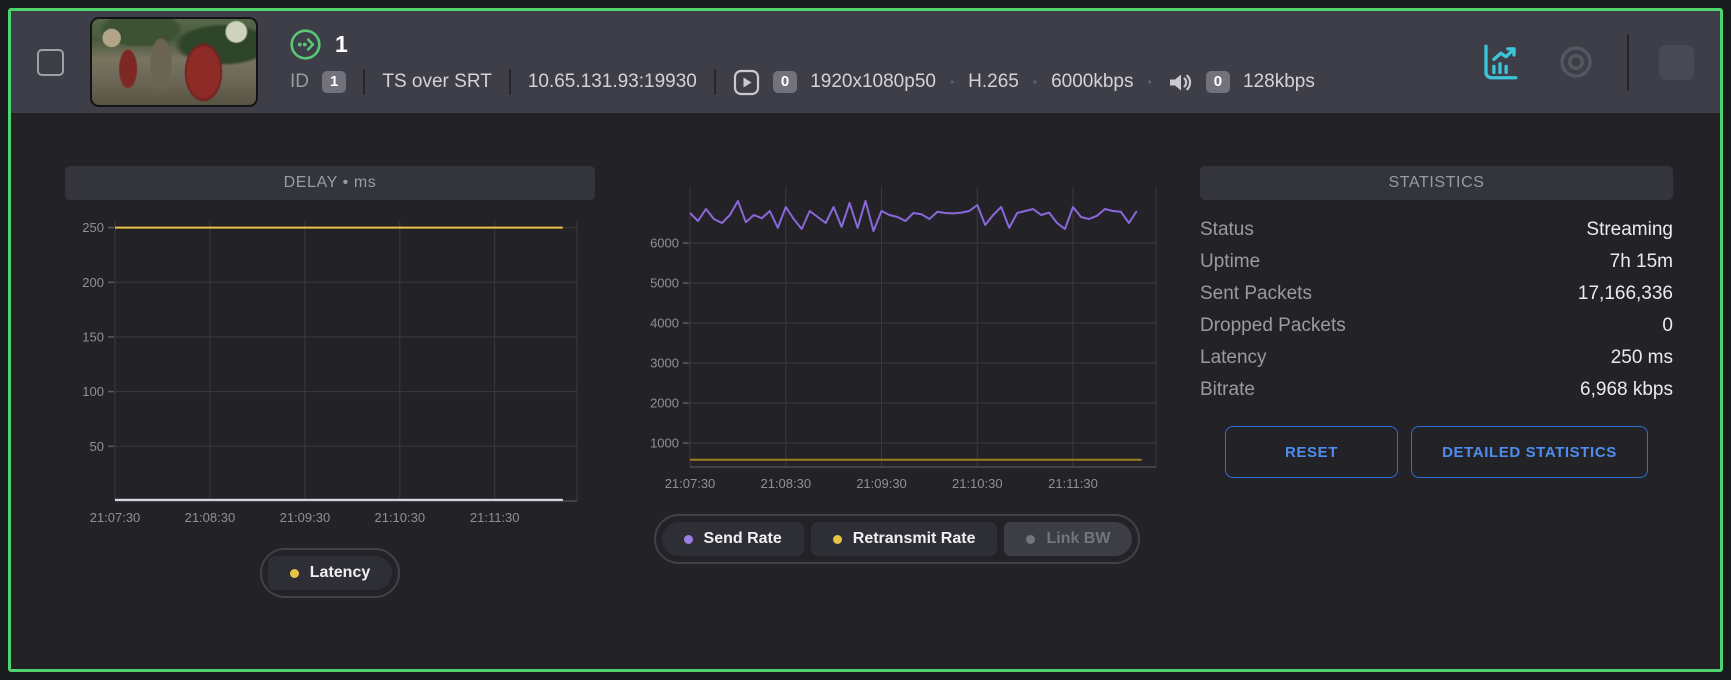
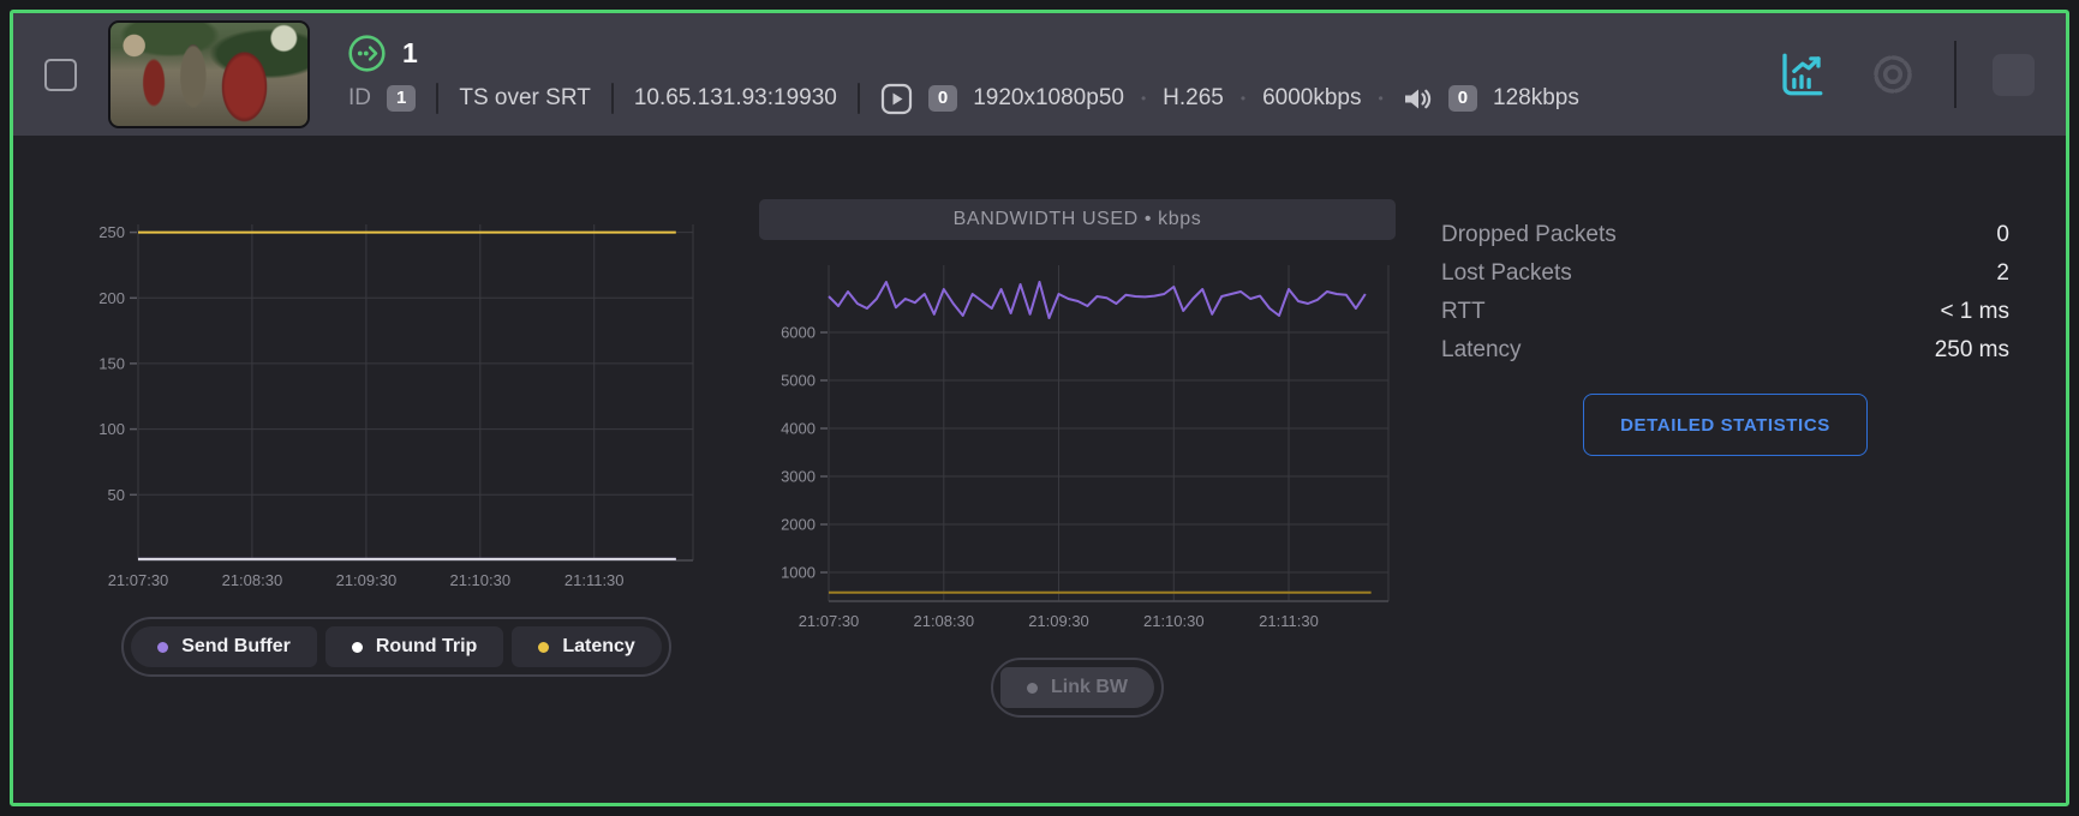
  1
  ID
  1
  TS over SRT
  10.65.131.93:19930
  0
  1920x1080p50
  •
  H.265
  •
  6000kbps
  •
  0
  128kbps
- DELAY • ms
  50
  100
  150
  200
  250
  21:07:30
  21:08:30
  21:09:30
  21:10:30
  21:11:30
+ Send Buffer
+ Round Trip
  Latency
+ BANDWIDTH USED • kbps
  1000
  2000
  3000
  4000
  5000
  6000
  21:07:30
  21:08:30
  21:09:30
  21:10:30
  21:11:30
- Send Rate
- Retransmit Rate
  Link BW
- STATISTICS
- Status
- Streaming
- Uptime
- 7h 15m
- Sent Packets
- 17,166,336
  Dropped Packets
  0
+ Lost Packets
+ 2
+ RTT
+ < 1 ms
  Latency
  250 ms
- Bitrate
- 6,968 kbps
- RESET
  DETAILED STATISTICS
